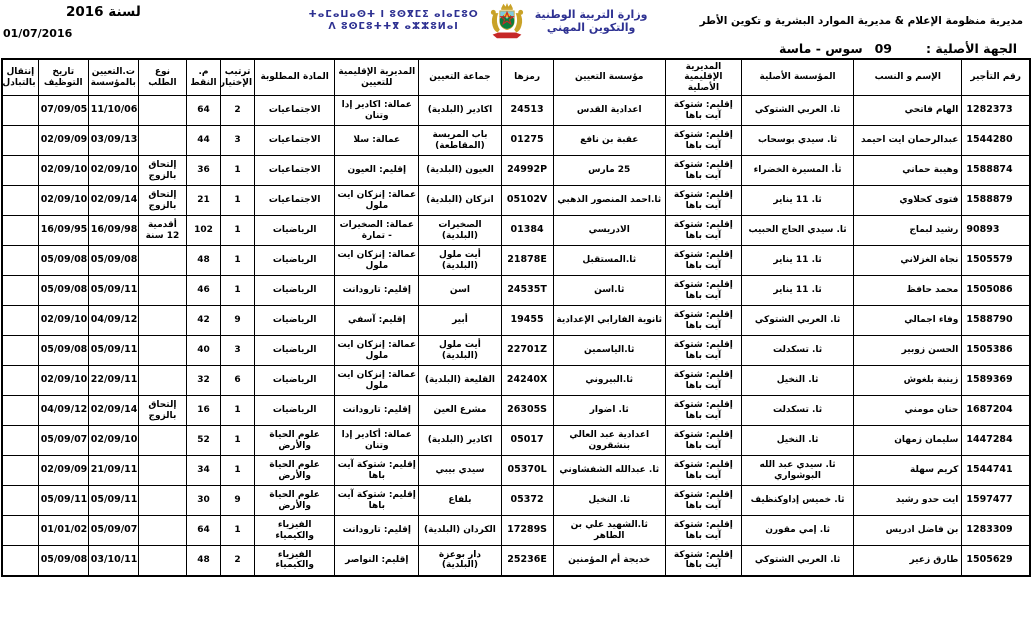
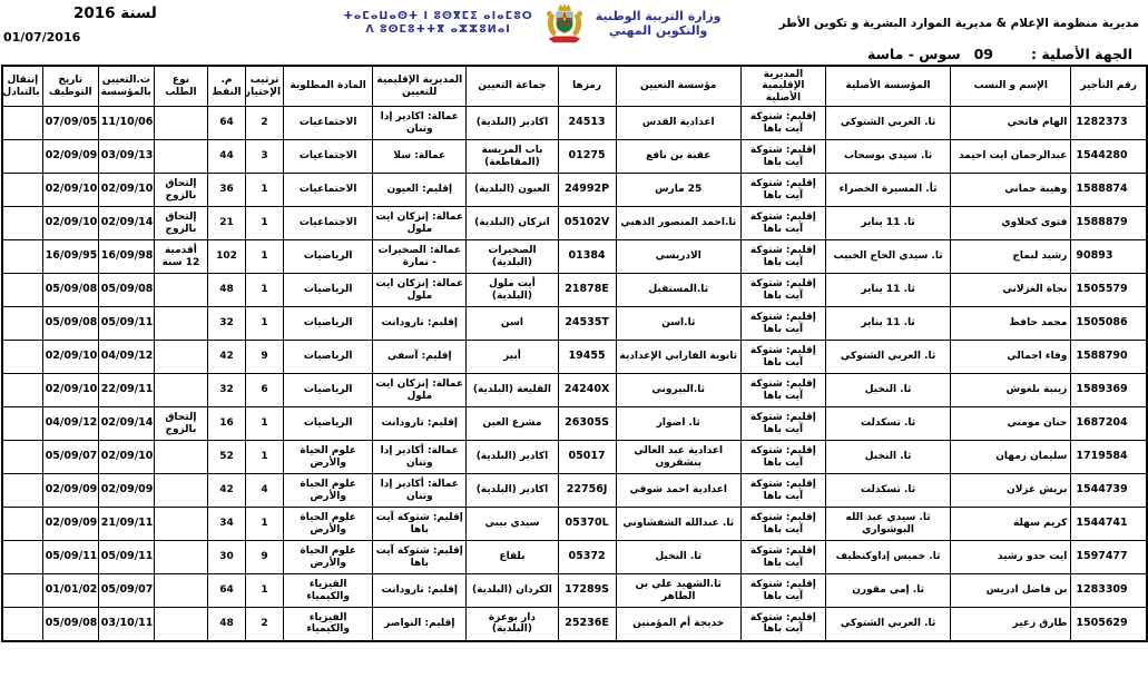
  مديرية منظومة الإعلام & مديرية الموارد البشرية و تكوين الأطر
  وزارة التربية الوطنية
  والتكوين المهني
  ⵜⴰⵎⴰⵡⴰⵙⵜ ⵏ ⵓⵙⴳⵎⵉ ⴰⵏⴰⵎⵓⵔ
  ⴷ ⵓⵙⵎⵓⵜⵜⴳ ⴰⵣⵣⵓⵍⴰⵏ
  لسنة 2016
  01/07/2016
  الجهة الأصلية :
  09
  سوس - ماسة
  رقم التأجير	الإسم و النسب	المؤسسة الأصلية	المديرية الإقليمية الأصلية	مؤسسة التعيين	رمزها	جماعة التعيين	المديرية الإقليمية للتعيين	المادة المطلوبة	ترتيب الإختيار	م. النقط	نوع الطلب	ت.التعيين بالمؤسسة	تاريخ التوظيف	إنتقال بالتبادل
  1282373	الهام فاتحي	ثا. العربي الشتوكي	إقليم: شتوكة آيت باها	اعدادية القدس	24513	اكادير (البلدية)	عمالة: اكادير إدا وتنان	الاجتماعيات	2	64		11/10/06	07/09/05
  1544280	عبدالرحمان ايت احيمد	ثا. سيدي بوسحاب	إقليم: شتوكة آيت باها	عقبة بن نافع	01275	باب المريسة (المقاطعة)	عمالة: سلا	الاجتماعيات	3	44		03/09/13	02/09/09
  1588874	وهيبة حماني	ثأ. المسيرة الخضراء	إقليم: شتوكة آيت باها	25 مارس	24992P	العيون (البلدية)	إقليم: العيون	الاجتماعيات	1	36	إلتحاق بالزوج	02/09/10	02/09/10
  1588879	فتوى كحلاوي	ثا. 11 يناير	إقليم: شتوكة آيت باها	ثا.احمد المنصور الذهبي	05102V	انزكان (البلدية)	عمالة: إنزكان ايت ملول	الاجتماعيات	1	21	إلتحاق بالزوج	02/09/14	02/09/10
  90893	رشيد لبماج	ثا. سيدي الحاج الحبيب	إقليم: شتوكة آيت باها	الادريسي	01384	الصخيرات (البلدية)	عمالة: الصخيرات - تمارة	الرياضيات	1	102	أقدمية 12 سنة	16/09/98	16/09/95
  1505579	نجاة الغزلاني	ثا. 11 يناير	إقليم: شتوكة آيت باها	ثا.المستقبل	21878E	أيت ملول (البلدية)	عمالة: إنزكان ايت ملول	الرياضيات	1	48		05/09/08	05/09/08
- 1505086	محمد حافظ	ثا. 11 يناير	إقليم: شتوكة آيت باها	ثا.اسن	24535T	اسن	إقليم: تارودانت	الرياضيات	1	46		05/09/11	05/09/08
+ 1505086	محمد حافظ	ثا. 11 يناير	إقليم: شتوكة آيت باها	ثا.اسن	24535T	اسن	إقليم: تارودانت	الرياضيات	1	32		05/09/11	05/09/08
  1588790	وفاء اجمالي	ثا. العربي الشتوكي	إقليم: شتوكة آيت باها	ثانوية الفارابي الإعدادية	19455	أبير	إقليم: آسفي	الرياضيات	9	42		04/09/12	02/09/10
- 1505386	الحسن زوبير	ثا. تسكدلت	إقليم: شتوكة آيت باها	ثا.الياسمين	22701Z	أيت ملول (البلدية)	عمالة: إنزكان ايت ملول	الرياضيات	3	40		05/09/11	05/09/08
  1589369	زينبة بلغوش	ثا. النخيل	إقليم: شتوكة آيت باها	ثا.البيروني	24240X	القليعة (البلدية)	عمالة: إنزكان ايت ملول	الرياضيات	6	32		22/09/11	02/09/10
  1687204	حنان مومني	ثا. تسكدلت	إقليم: شتوكة آيت باها	ثا. اضوار	26305S	مشرع العين	إقليم: تارودانت	الرياضيات	1	16	إلتحاق بالزوج	02/09/14	04/09/12
- 1447284	سليمان زمهان	ثا. النخيل	إقليم: شتوكة آيت باها	اعدادية عبد العالي بنشقرون	05017	اكادير (البلدية)	عمالة: أكادير إدا وتنان	علوم الحياة والأرض	1	52		02/09/10	05/09/07
+ 1719584	سليمان زمهان	ثا. النخيل	إقليم: شتوكة آيت باها	اعدادية عبد العالي بنشقرون	05017	اكادير (البلدية)	عمالة: أكادير إدا وتنان	علوم الحياة والأرض	1	52		02/09/10	05/09/07
+ 1544739	بريش غزلان	ثا. تسكدلت	إقليم: شتوكة آيت باها	اعدادية احمد شوقي	22756J	اكادير (البلدية)	عمالة: أكادير إدا وتنان	علوم الحياة والأرض	4	42		02/09/09	02/09/09
  1544741	كريم سهلة	ثا. سيدي عبد الله البوشواري	إقليم: شتوكة آيت باها	ثا. عبدالله الشفشاوني	05370L	سيدي بيبي	إقليم: شتوكة آيت باها	علوم الحياة والأرض	1	34		21/09/11	02/09/09
  1597477	ايت حدو رشيد	ثا. خميس إداوكنظيف	إقليم: شتوكة آيت باها	ثا. النخيل	05372	بلفاع	إقليم: شتوكة آيت باها	علوم الحياة والأرض	9	30		05/09/11	05/09/11
  1283309	بن فاضل ادريس	ثا. إمي مقورن	إقليم: شتوكة آيت باها	ثا.الشهيد علي بن الطاهر	17289S	الكردان (البلدية)	إقليم: تارودانت	الفيزياء والكيمياء	1	64		05/09/07	01/01/02
  1505629	طارق زعير	ثا. العربي الشتوكي	إقليم: شتوكة آيت باها	خديجة أم المؤمنين	25236E	دار بوعزة (البلدية)	إقليم: النواصر	الفيزياء والكيمياء	2	48		03/10/11	05/09/08
